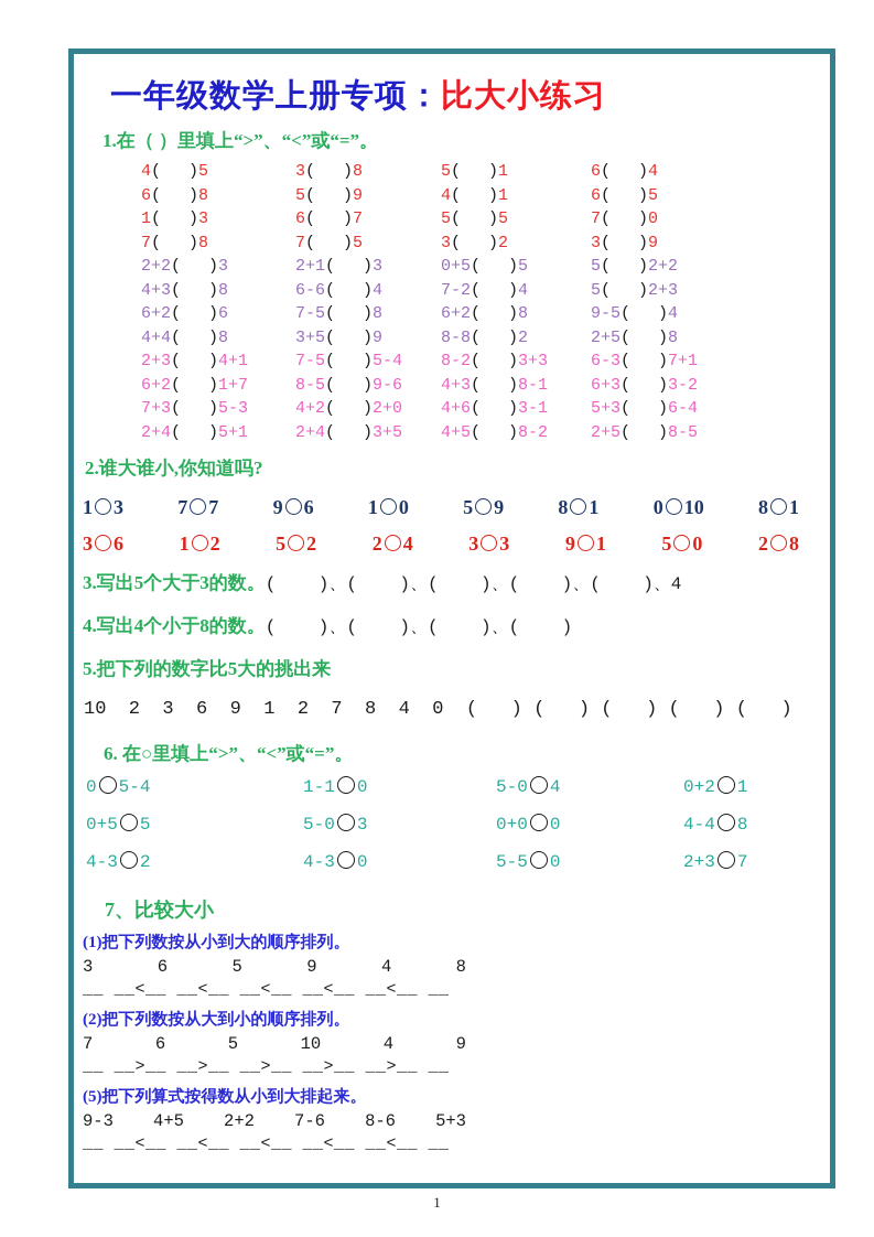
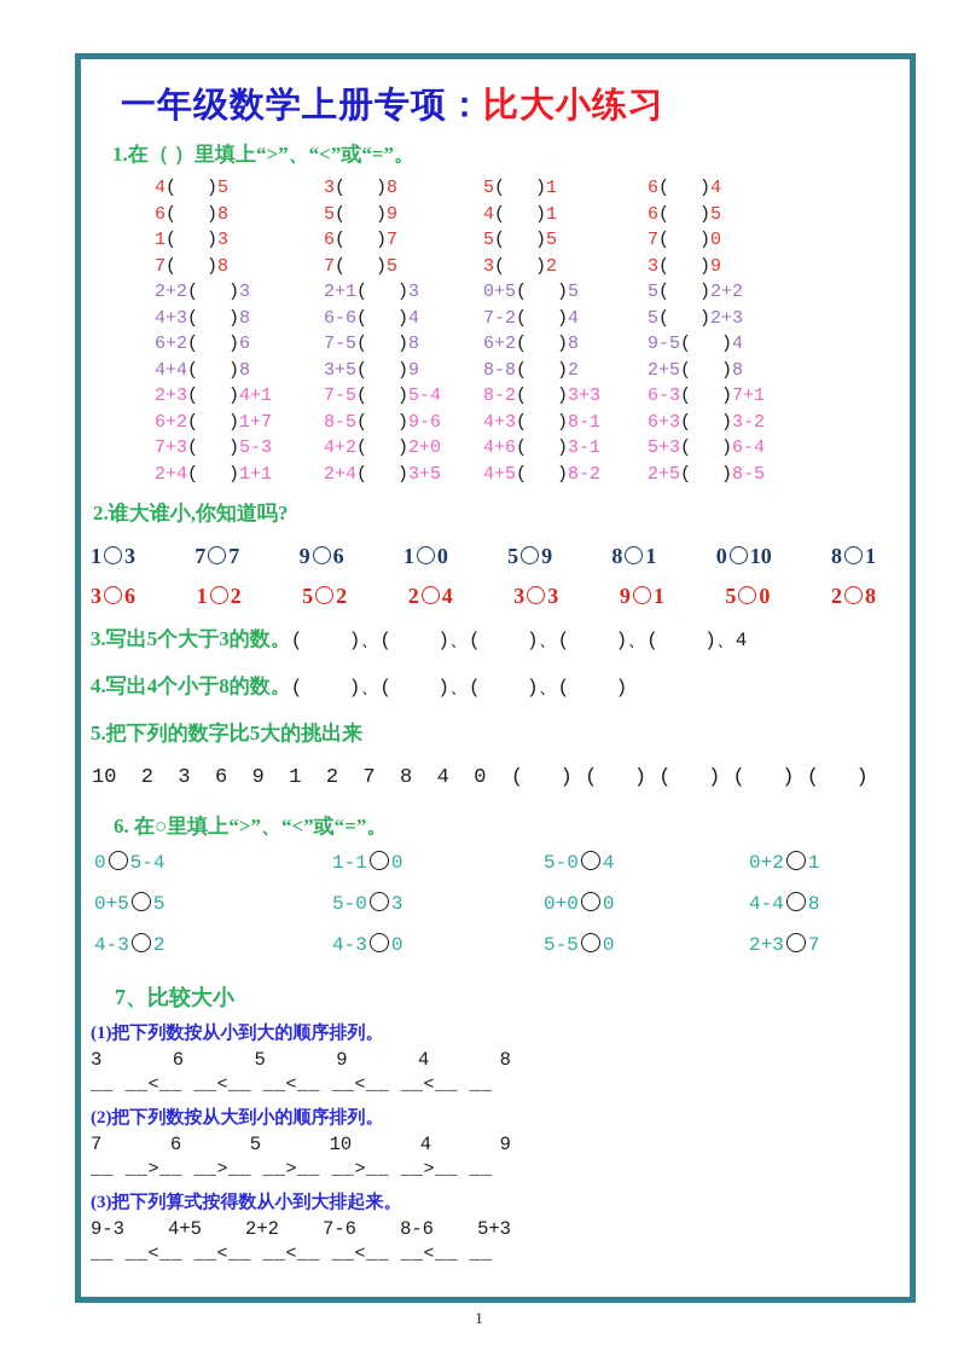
  一年级数学上册专项：比大小练习
  1.在（ ）里填上“>”、“<”或“=”。
  4( )5
  3( )8
  5( )1
  6( )4
  6( )8
  5( )9
  4( )1
  6( )5
  1( )3
  6( )7
  5( )5
  7( )0
  7( )8
  7( )5
  3( )2
  3( )9
  2+2( )3
  2+1( )3
  0+5( )5
  5( )2+2
  4+3( )8
  6-6( )4
  7-2( )4
  5( )2+3
  6+2( )6
  7-5( )8
  6+2( )8
  9-5( )4
  4+4( )8
  3+5( )9
  8-8( )2
  2+5( )8
  2+3( )4+1
  7-5( )5-4
  8-2( )3+3
  6-3( )7+1
  6+2( )1+7
  8-5( )9-6
  4+3( )8-1
  6+3( )3-2
  7+3( )5-3
  4+2( )2+0
  4+6( )3-1
  5+3( )6-4
- 2+4( )5+1
+ 2+4( )1+1
  2+4( )3+5
  4+5( )8-2
  2+5( )8-5
  2.谁大谁小,你知道吗?
  1 3
  7 7
  9 6
  1 0
  5 9
  8 1
  0 10
  8 1
  3 6
  1 2
  5 2
  2 4
  3 3
  9 1
  5 0
  2 8
  3.写出5个大于3的数。( )、( )、( )、( )、( )、4
  4.写出4个小于8的数。( )、( )、( )、( )
  5.把下列的数字比5大的挑出来
  10 2 3 6 9 1 2 7 8 4 0 ( ) ( ) ( ) ( ) ( )
  6. 在○里填上“>”、“<”或“=”。
  0 5-4
  1-1 0
  5-0 4
  0+2 1
  0+5 5
  5-0 3
  0+0 0
  4-4 8
  4-3 2
  4-3 0
  5-5 0
  2+3 7
  7、比较大小
  (1)把下列数按从小到大的顺序排列。
  3
  6
  5
  9
  4
  8
  __ __<__ __<__ __<__ __<__ __<__ __
  (2)把下列数按从大到小的顺序排列。
  7
  6
  5
  10
  4
  9
  __ __>__ __>__ __>__ __>__ __>__ __
- (5)把下列算式按得数从小到大排起来。
+ (3)把下列算式按得数从小到大排起来。
  9-3
  4+5
  2+2
  7-6
  8-6
  5+3
  __ __<__ __<__ __<__ __<__ __<__ __
  1
